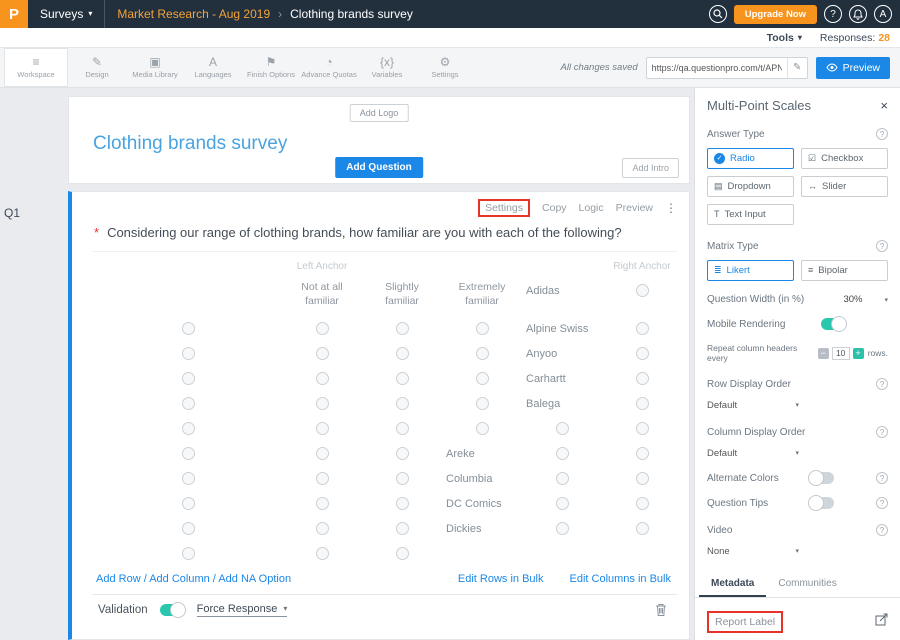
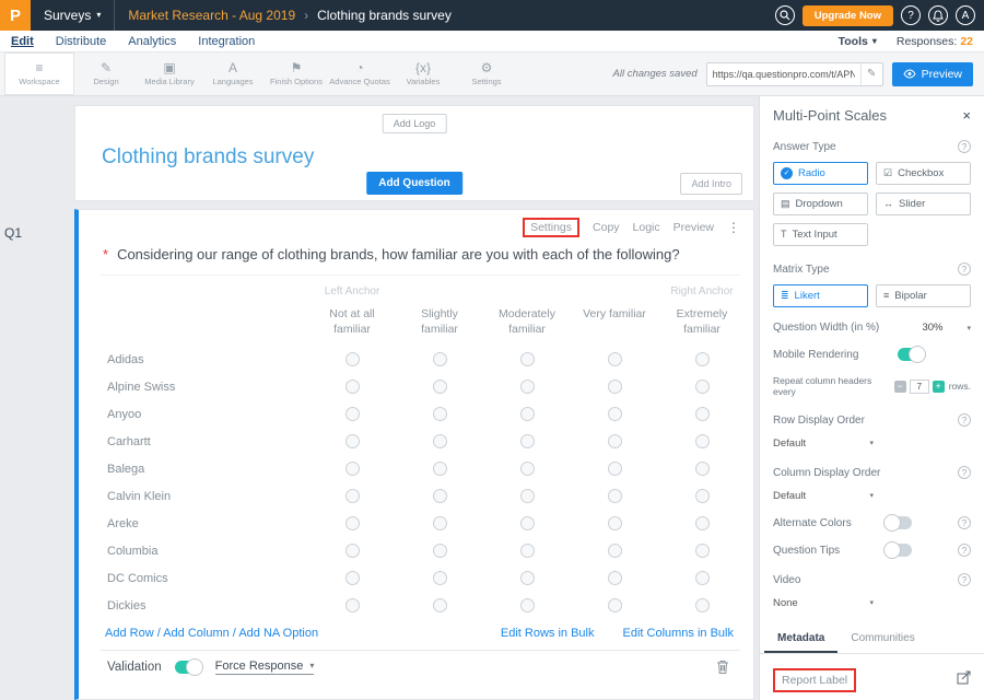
  P
  Surveys
  ▾
  Market Research - Aug 2019
  ›
  Clothing brands survey
  Upgrade Now
  ?
  A
+ Edit
+ Distribute
+ Analytics
+ Integration
  Tools
  ▾
- Responses: 28
+ Responses: 22
  ≡
  Workspace
  ✎
  Design
  ▣
  Media Library
  A
  Languages
  ⚑
  Finish Options
  ◔
  Advance Quotas
  {x}
  Variables
  ⚙
  Settings
  All changes saved
  https://qa.questionpro.com/t/APN
  ✎
  Preview
  Q1
  Add Logo
  Clothing brands survey
  Add Question
  Add Intro
  Settings
  Copy
  Logic
  Preview
  ⋮
  *
  Considering our range of clothing brands, how familiar are you with each of the following?
  Left Anchor
  Right Anchor
  Not at all familiar
  Slightly familiar
+ Moderately familiar
+ Very familiar
  Extremely familiar
  Adidas
  Alpine Swiss
  Anyoo
  Carhartt
  Balega
+ Calvin Klein
  Areke
  Columbia
  DC Comics
  Dickies
  Add Row / Add Column / Add NA Option
  Edit Rows in Bulk
  Edit Columns in Bulk
  Validation
  Force Response
  ▾
  Multi-Point Scales
  ×
  Answer Type
  ?
  Radio
  ☑
  Checkbox
  ▤
  Dropdown
  ↔
  Slider
  T
  Text Input
  Matrix Type
  ?
  ≣
  Likert
  ≡
  Bipolar
  Question Width (in %)
  30%
  Mobile Rendering
  Repeat column headers every
  −
- 10
+ 7
  +
  rows.
  Row Display Order
  ?
  Default
  Column Display Order
  ?
  Default
  Alternate Colors
  ?
  Question Tips
  ?
  Video
  ?
  None
  Metadata
  Communities
  Report Label
